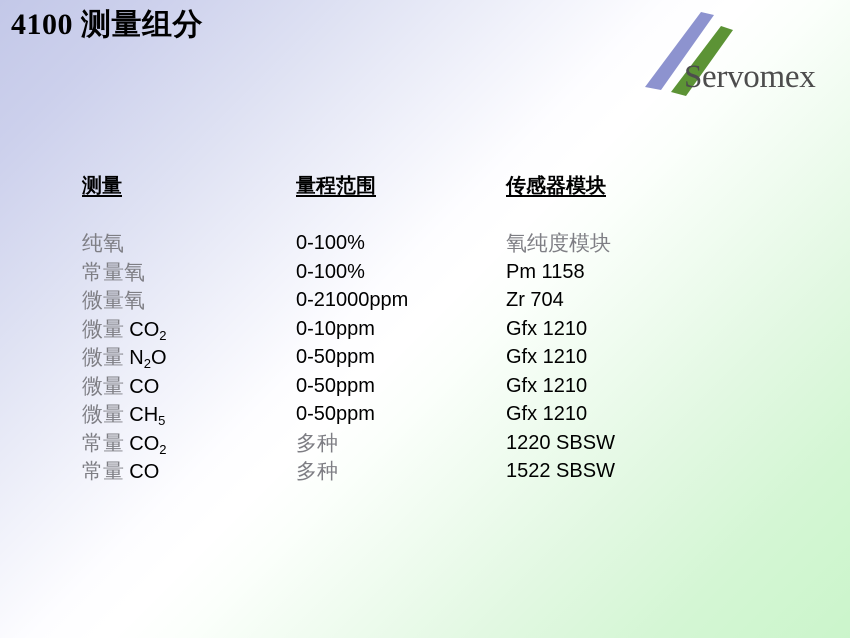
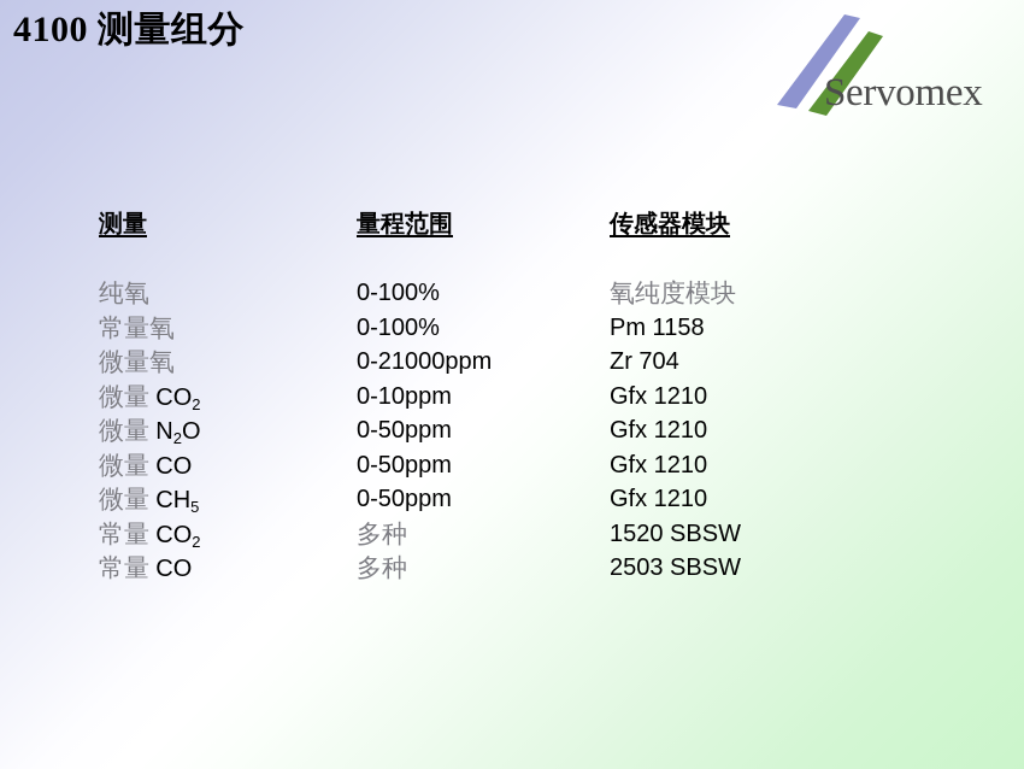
  4100 测量组分
  Servomex
  测量
  纯氧
  常量氧
  微量氧
  微量 CO2
  微量 N2O
  微量 CO
  微量 CH5
  常量 CO2
  常量 CO
  量程范围
  0-100%
  0-100%
  0-21000ppm
  0-10ppm
  0-50ppm
  0-50ppm
  0-50ppm
  多种
  多种
  传感器模块
  氧纯度模块
  Pm 1158
  Zr 704
  Gfx 1210
  Gfx 1210
  Gfx 1210
  Gfx 1210
- 1220 SBSW
+ 1520 SBSW
- 1522 SBSW
+ 2503 SBSW
